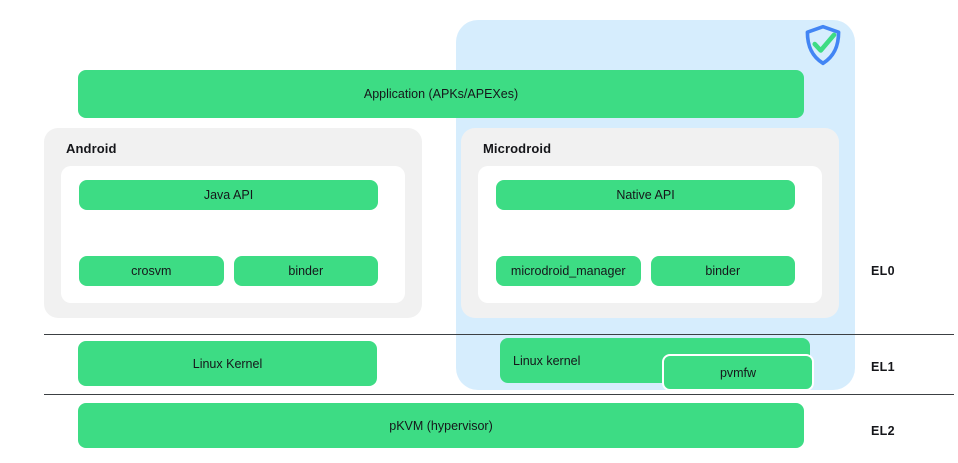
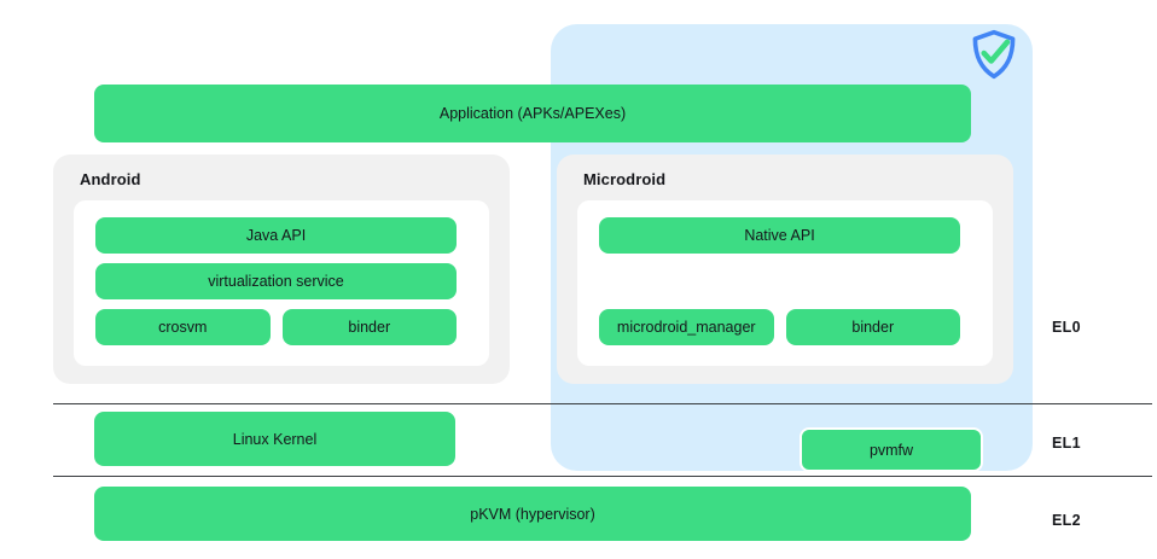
  EL0
  EL1
  EL2
  Application (APKs/APEXes)
  Android
  Java API
+ virtualization service
  crosvm
  binder
  Microdroid
  Native API
  microdroid_manager
  binder
  Linux Kernel
- Linux kernel
  pvmfw
  pKVM (hypervisor)
